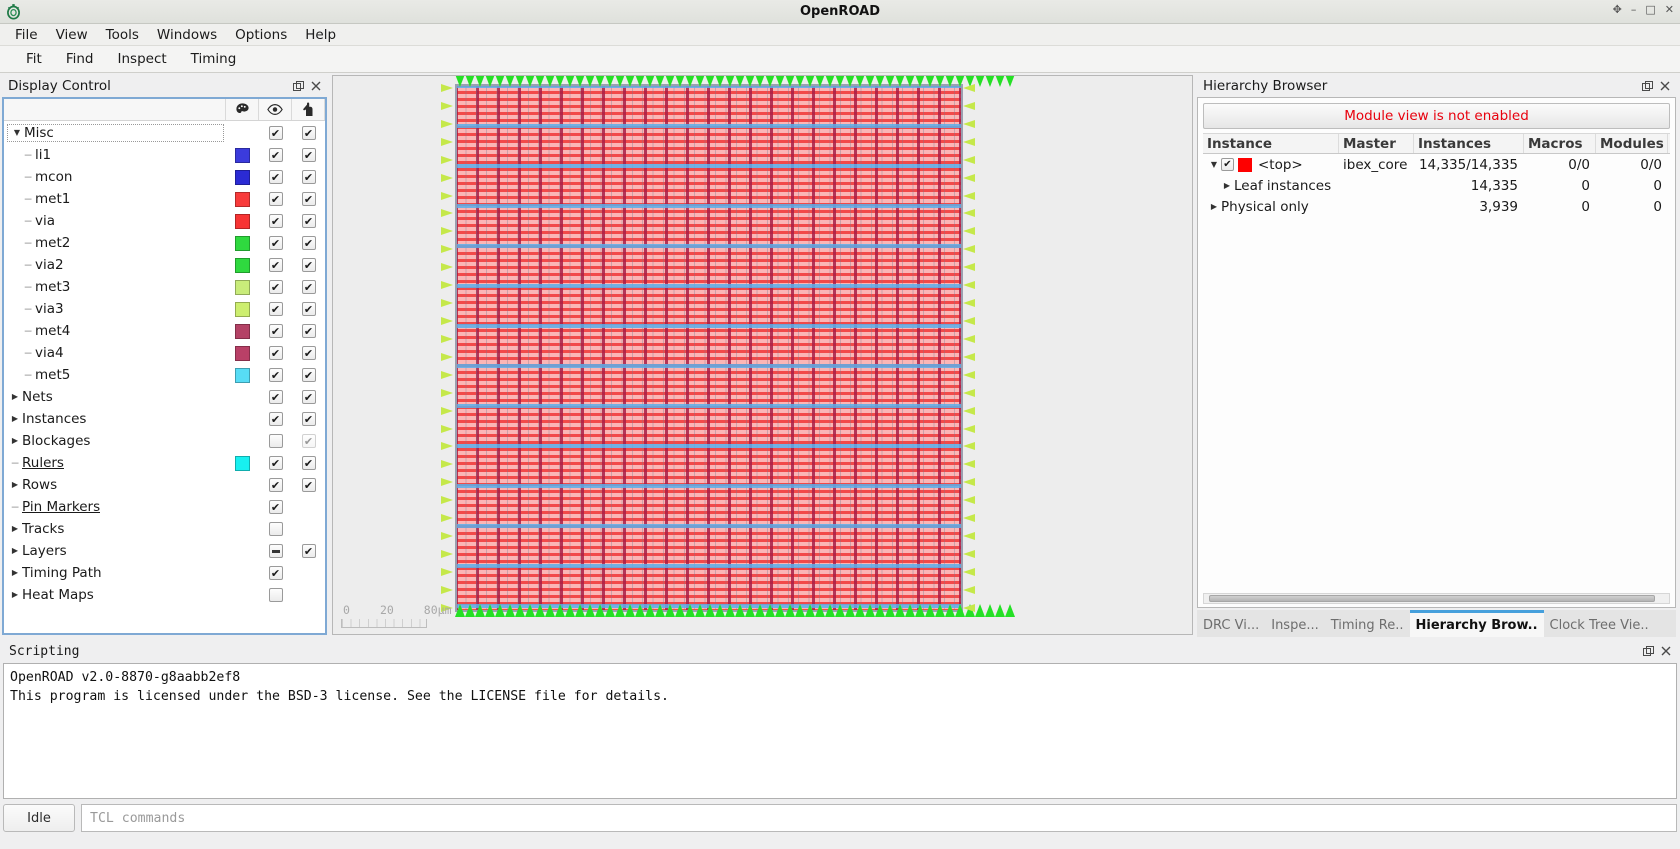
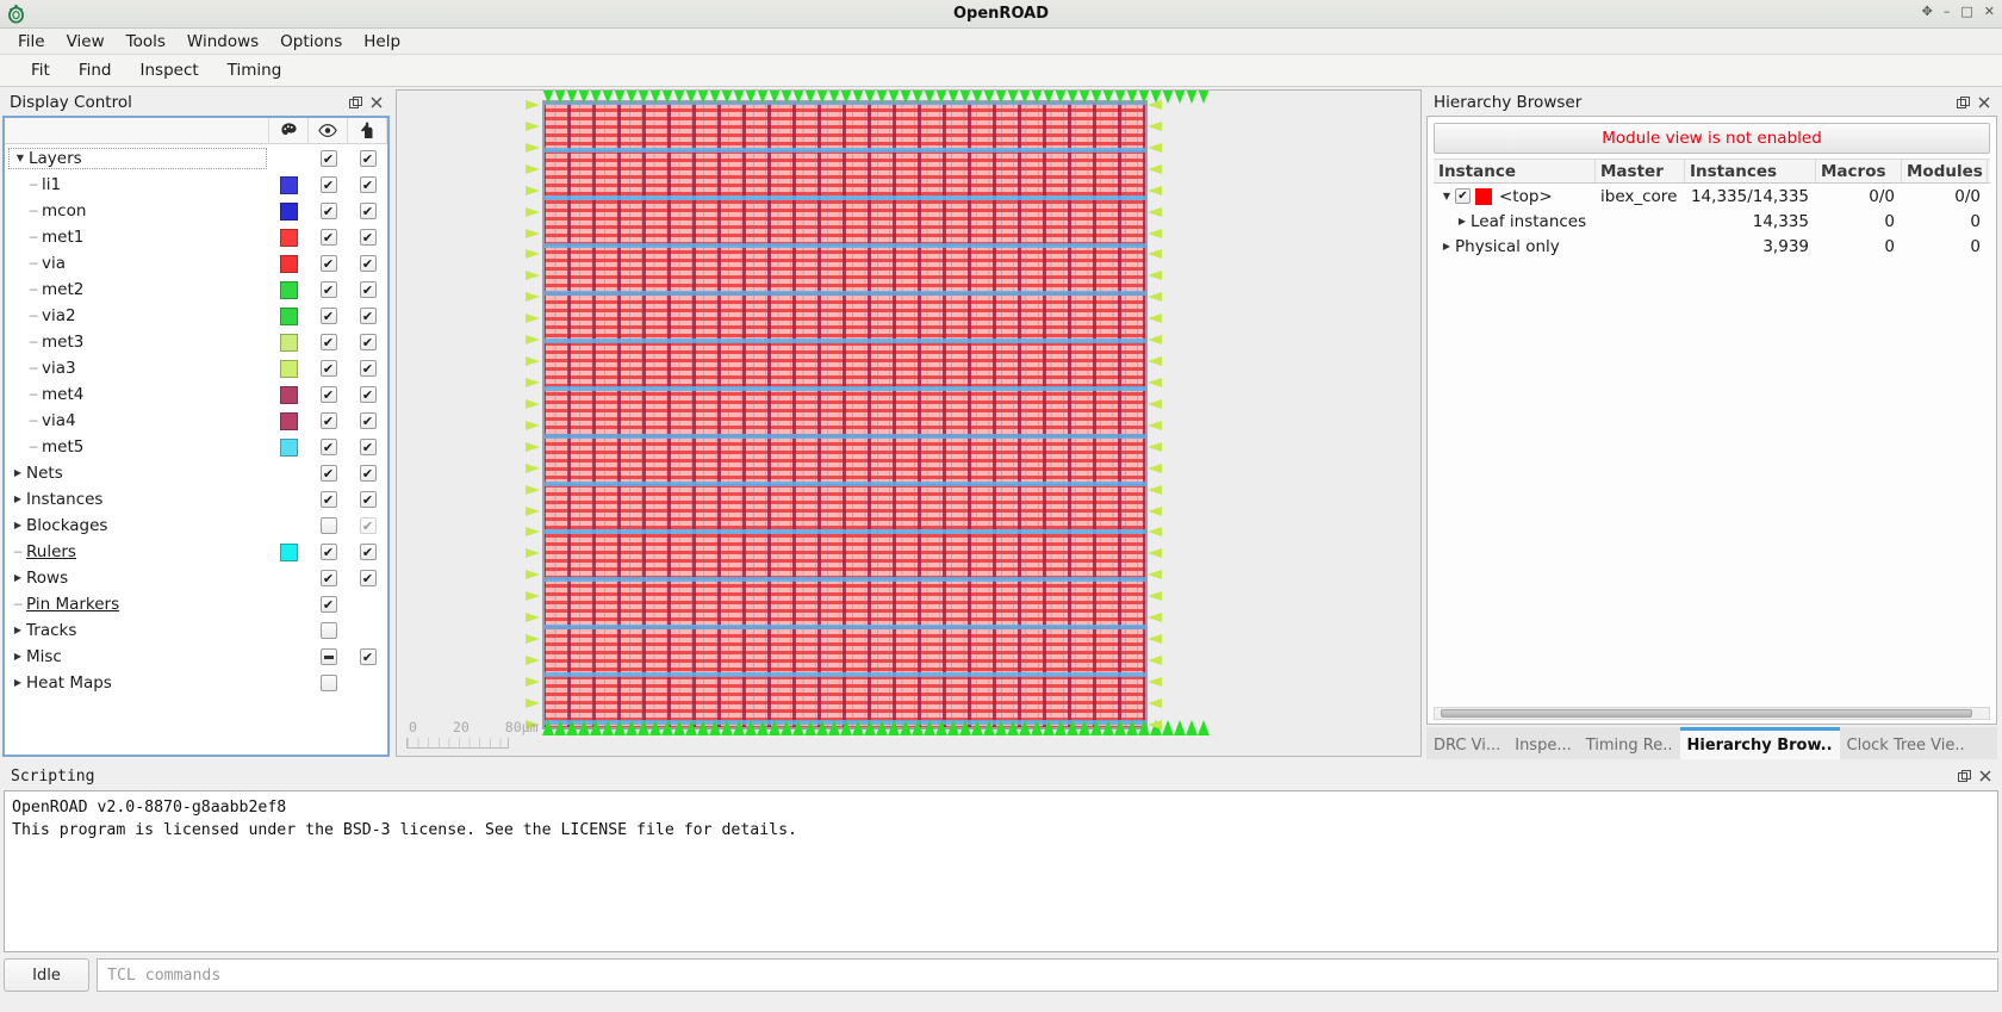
  OpenROAD
  ✥
  –
  □
  ✕
  File
  View
  Tools
  Windows
  Options
  Help
  Fit
  Find
  Inspect
  Timing
  Display Control
- Misc
+ Layers
  ─
  li1
  ─
  mcon
  ─
  met1
  ─
  via
  ─
  met2
  ─
  via2
  ─
  met3
  ─
  via3
  ─
  met4
  ─
  via4
  ─
  met5
  Nets
  Instances
  Blockages
  ─
  Rulers
  Rows
  ─
  Pin Markers
  Tracks
- Layers
+ Misc
- Timing Path
  Heat Maps
  0
  20
  80µm
  Hierarchy Browser
  Module view is not enabled
  Instance
  Master
  Instances
  Macros
  Modules
  <top>
  ibex_core
  14,335/14,335
  0/0
  0/0
  Leaf instances
  14,335
  0
  0
  Physical only
  3,939
  0
  0
  DRC Vi...
  Inspe...
  Timing Re..
  Hierarchy Brow..
  Clock Tree Vie..
  Scripting
  OpenROAD v2.0-8870-g8aabb2ef8
  This program is licensed under the BSD-3 license. See the LICENSE file for details.
  Idle
  TCL commands
